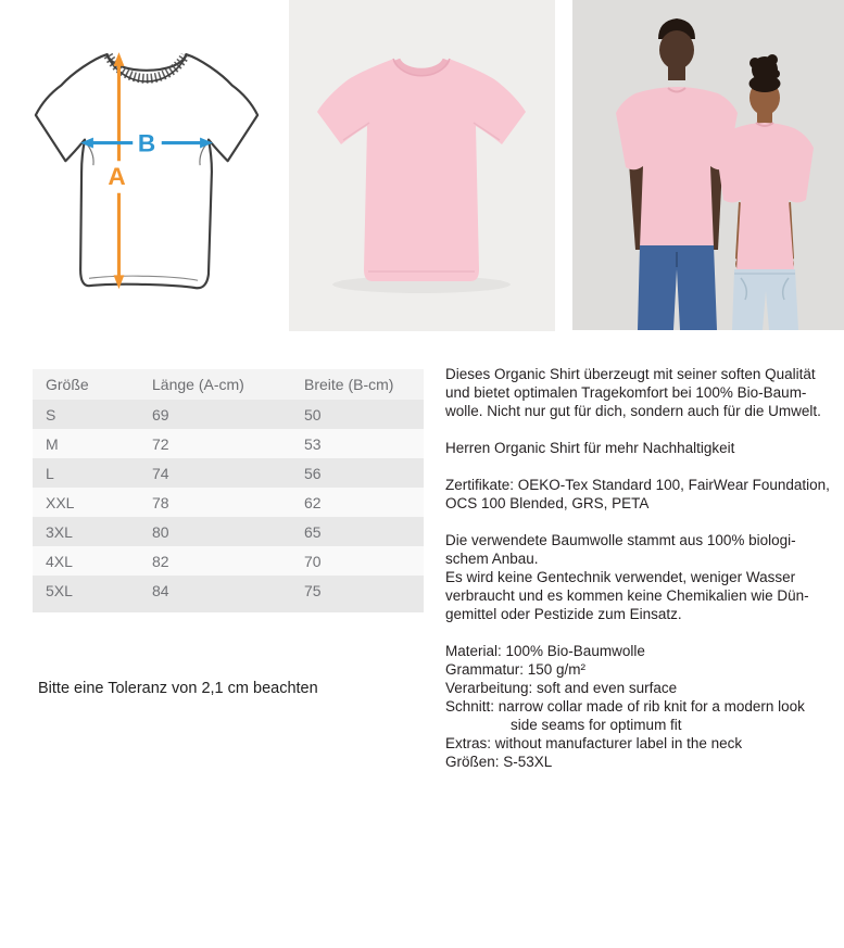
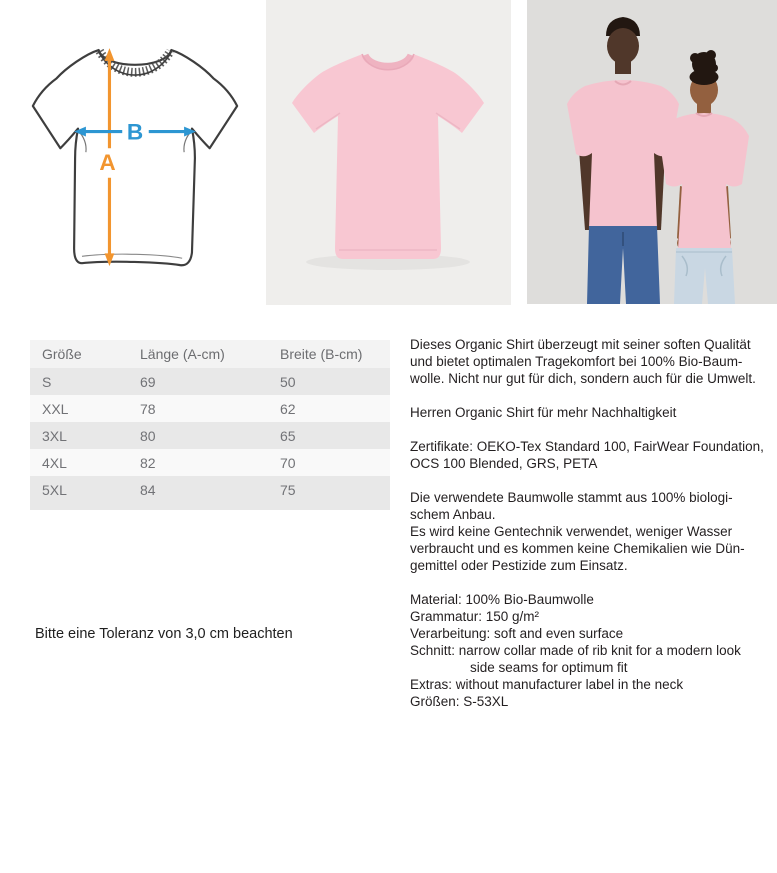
  A
  B
  Größe
  Länge (A-cm)
  Breite (B-cm)
  S
  69
  50
- M
- 72
- 53
- L
- 74
- 56
  XXL
  78
  62
  3XL
  80
  65
  4XL
  82
  70
  5XL
  84
  75
- Bitte eine Toleranz von 2,1 cm beachten
+ Bitte eine Toleranz von 3,0 cm beachten
  Dieses Organic Shirt überzeugt mit seiner soften Qualität
  und bietet optimalen Tragekomfort bei 100% Bio-Baum-
  wolle. Nicht nur gut für dich, sondern auch für die Umwelt.
  Herren Organic Shirt für mehr Nachhaltigkeit
  Zertifikate: OEKO-Tex Standard 100, FairWear Foundation,
  OCS 100 Blended, GRS, PETA
  Die verwendete Baumwolle stammt aus 100% biologi-
  schem Anbau.
  Es wird keine Gentechnik verwendet, weniger Wasser
  verbraucht und es kommen keine Chemikalien wie Dün-
  gemittel oder Pestizide zum Einsatz.
  Material: 100% Bio-Baumwolle
  Grammatur: 150 g/m²
  Verarbeitung: soft and even surface
  Schnitt: narrow collar made of rib knit for a modern look
  side seams for optimum fit
  Extras: without manufacturer label in the neck
  Größen: S-53XL
